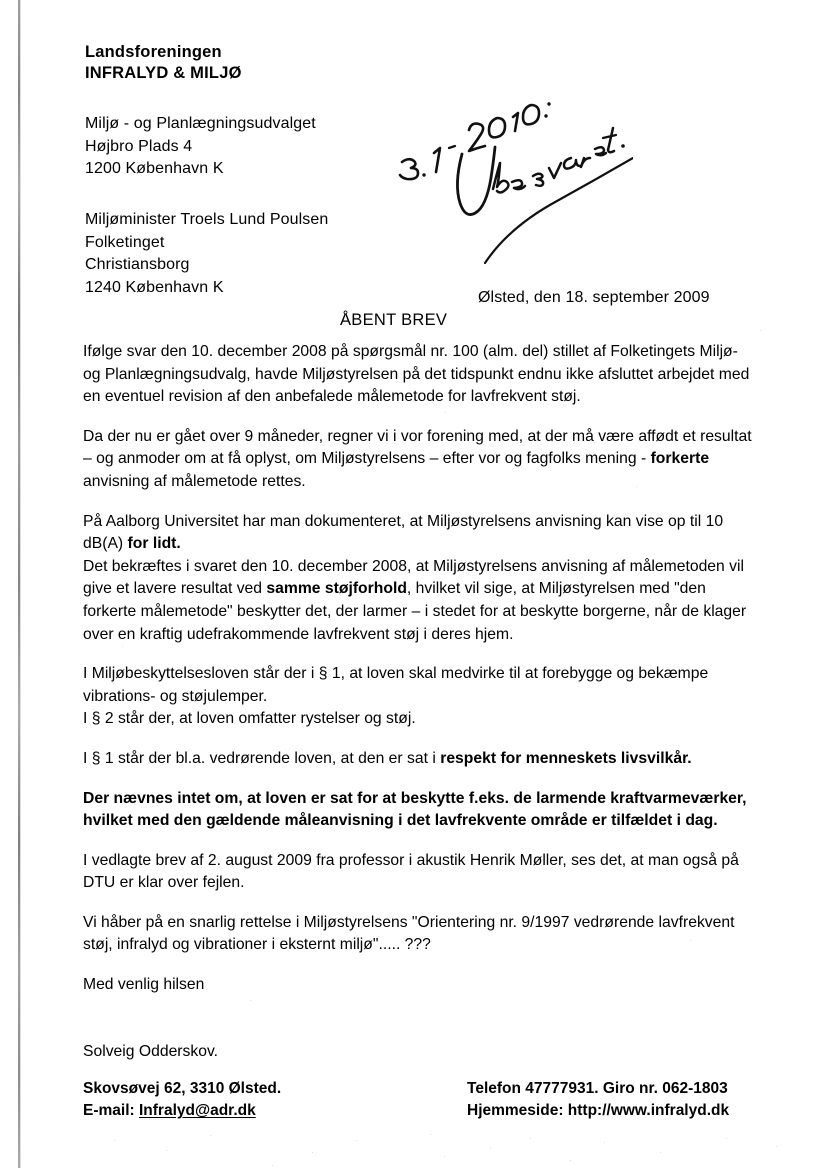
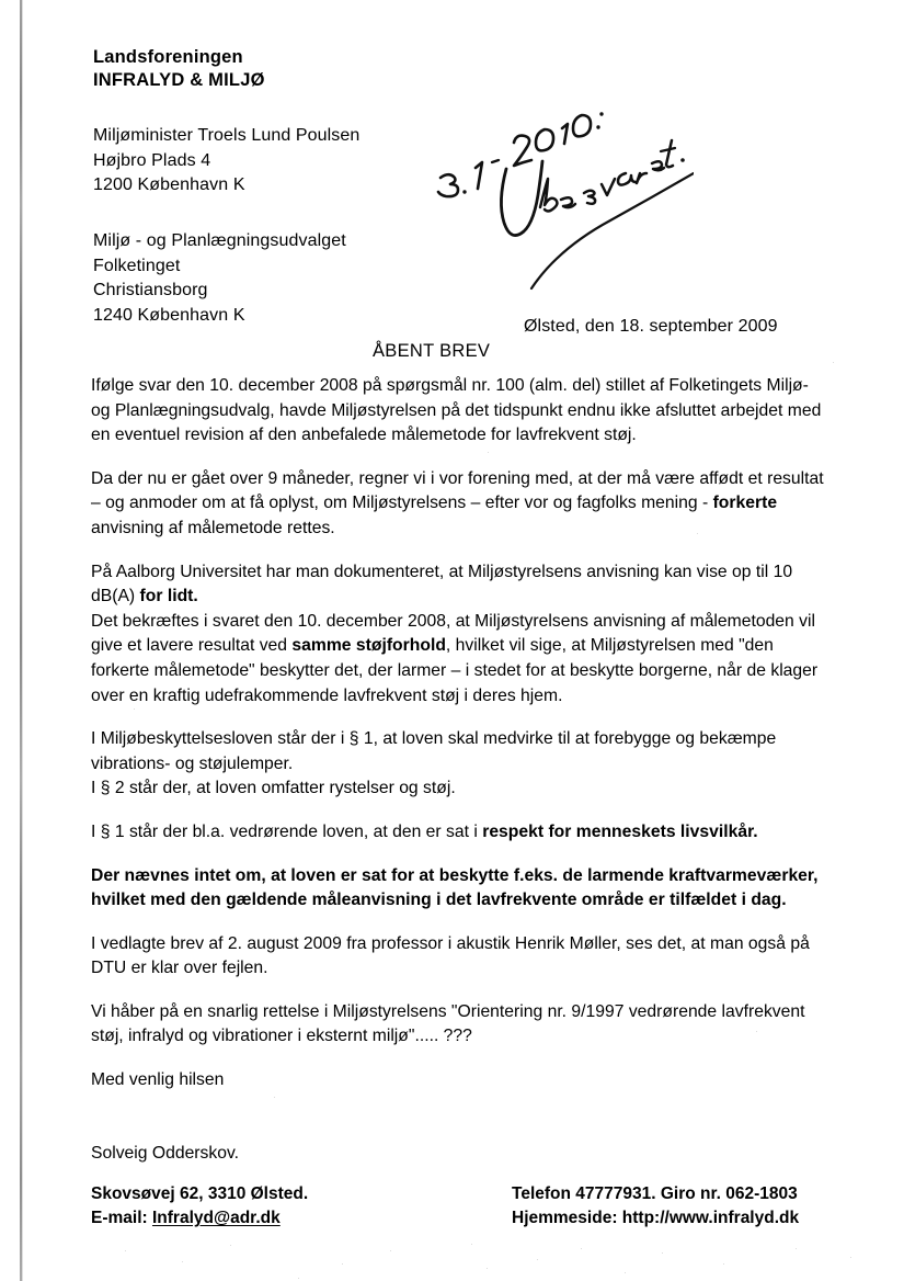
  Landsforeningen
  INFRALYD & MILJØ
- Miljø - og Planlægningsudvalget
+ Miljøminister Troels Lund Poulsen
  Højbro Plads 4
  1200 København K
- Miljøminister Troels Lund Poulsen
+ Miljø - og Planlægningsudvalget
  Folketinget
  Christiansborg
  1240 København K
  Ølsted, den 18. september 2009
  ÅBENT BREV
  Ifølge svar den 10. december 2008 på spørgsmål nr. 100 (alm. del) stillet af Folketingets Miljø- og Planlægningsudvalg, havde Miljøstyrelsen på det tidspunkt endnu ikke afsluttet arbejdet med en eventuel revision af den anbefalede målemetode for lavfrekvent støj.
  Da der nu er gået over 9 måneder, regner vi i vor forening med, at der må være affødt et resultat – og anmoder om at få oplyst, om Miljøstyrelsens – efter vor og fagfolks mening - forkerte anvisning af målemetode rettes.
  På Aalborg Universitet har man dokumenteret, at Miljøstyrelsens anvisning kan vise op til 10 dB(A) for lidt.
  Det bekræftes i svaret den 10. december 2008, at Miljøstyrelsens anvisning af målemetoden vil give et lavere resultat ved samme støjforhold, hvilket vil sige, at Miljøstyrelsen med "den forkerte målemetode" beskytter det, der larmer – i stedet for at beskytte borgerne, når de klager over en kraftig udefrakommende lavfrekvent støj i deres hjem.
  I Miljøbeskyttelsesloven står der i § 1, at loven skal medvirke til at forebygge og bekæmpe vibrations- og støjulemper.
  I § 2 står der, at loven omfatter rystelser og støj.
  I § 1 står der bl.a. vedrørende loven, at den er sat i respekt for menneskets livsvilkår.
  Der nævnes intet om, at loven er sat for at beskytte f.eks. de larmende kraftvarmeværker, hvilket med den gældende måleanvisning i det lavfrekvente område er tilfældet i dag.
  I vedlagte brev af 2. august 2009 fra professor i akustik Henrik Møller, ses det, at man også på DTU er klar over fejlen.
  Vi håber på en snarlig rettelse i Miljøstyrelsens "Orientering nr. 9/1997 vedrørende lavfrekvent støj, infralyd og vibrationer i eksternt miljø"..... ???
  Med venlig hilsen
  Solveig Odderskov.
  Skovsøvej 62, 3310 Ølsted.
  E-mail: Infralyd@adr.dk
  Telefon 47777931. Giro nr. 062-1803
  Hjemmeside: http://www.infralyd.dk
